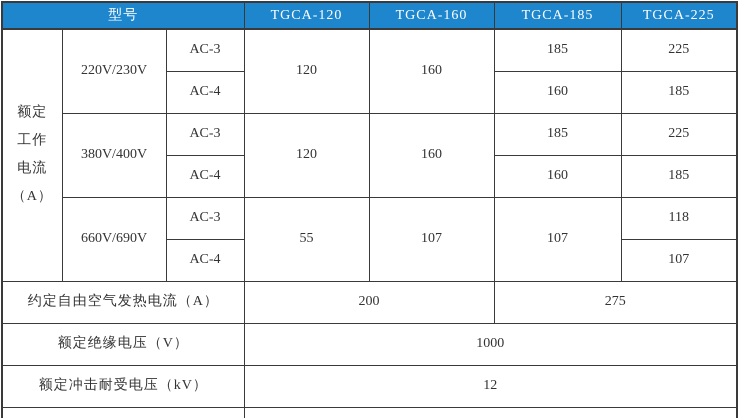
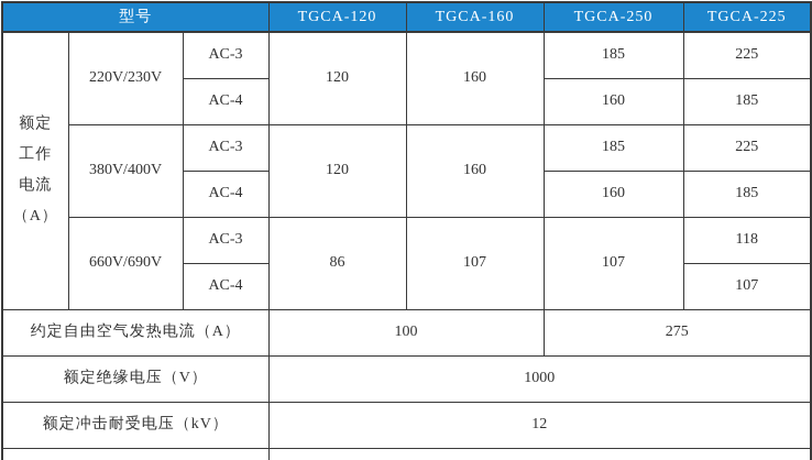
- 型号	TGCA-120	TGCA-160	TGCA-185	TGCA-225
+ 型号	TGCA-120	TGCA-160	TGCA-250	TGCA-225
  额定 工作 电流 （A）	220V/230V	AC-3	120	160	185	225
  AC-4	160	185
  380V/400V	AC-3	120	160	185	225
  AC-4	160	185
- 660V/690V	AC-3	55	107	107	118
+ 660V/690V	AC-3	86	107	107	118
  AC-4	107
- 约定自由空气发热电流（A）	200	275
+ 约定自由空气发热电流（A）	100	275
  额定绝缘电压（V）	1000
  额定冲击耐受电压（kV）	12
